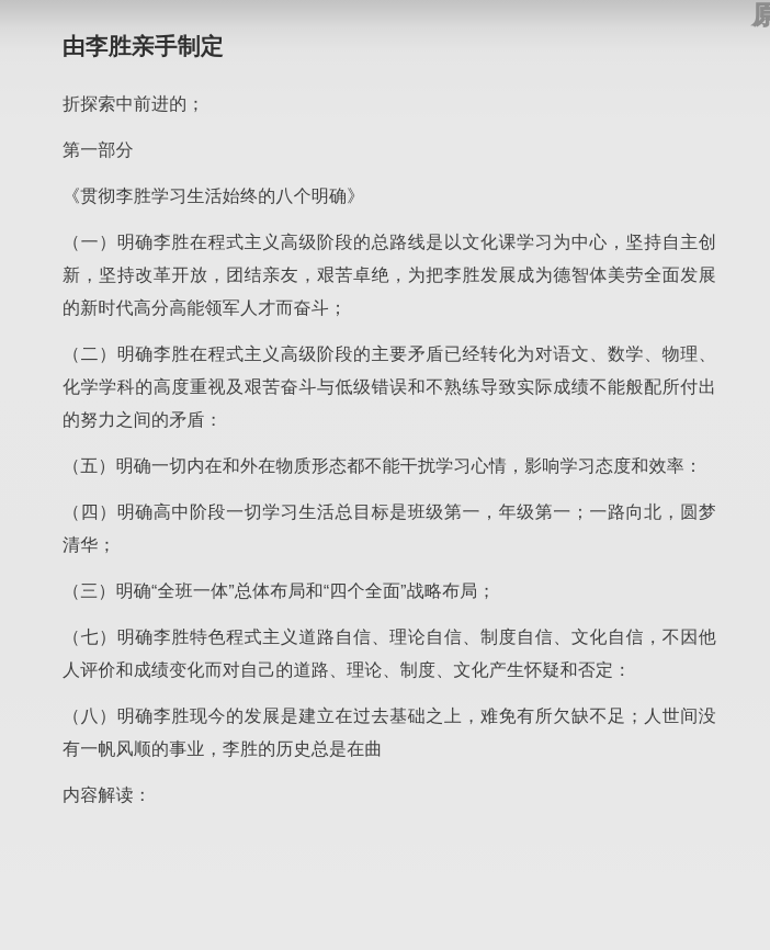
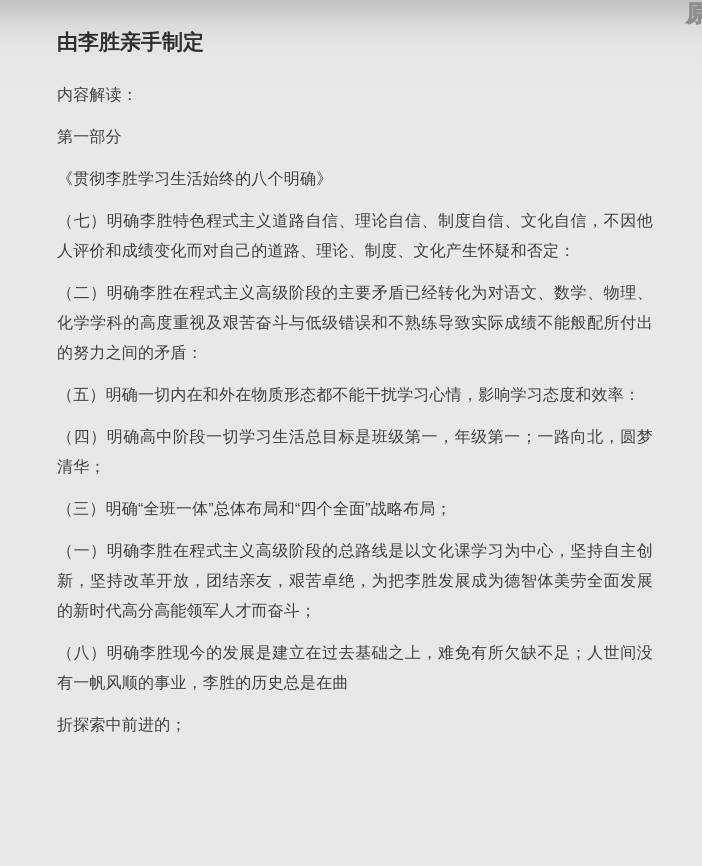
  原
  由李胜亲手制定
- 折探索中前进的；
+ 内容解读：
  第一部分
  《贯彻李胜学习生活始终的八个明确》
- （一）明确李胜在程式主义高级阶段的总路线是以文化课学习为中心，坚持自主创新，坚持改革开放，团结亲友，艰苦卓绝，为把李胜发展成为德智体美劳全面发展的新时代高分高能领军人才而奋斗；
+ （七）明确李胜特色程式主义道路自信、理论自信、制度自信、文化自信，不因他人评价和成绩变化而对自己的道路、理论、制度、文化产生怀疑和否定：
  （二）明确李胜在程式主义高级阶段的主要矛盾已经转化为对语文、数学、物理、化学学科的高度重视及艰苦奋斗与低级错误和不熟练导致实际成绩不能般配所付出的努力之间的矛盾：
  （五）明确一切内在和外在物质形态都不能干扰学习心情，影响学习态度和效率：
  （四）明确高中阶段一切学习生活总目标是班级第一，年级第一；一路向北，圆梦清华；
  （三）明确“全班一体”总体布局和“四个全面”战略布局；
- （七）明确李胜特色程式主义道路自信、理论自信、制度自信、文化自信，不因他人评价和成绩变化而对自己的道路、理论、制度、文化产生怀疑和否定：
+ （一）明确李胜在程式主义高级阶段的总路线是以文化课学习为中心，坚持自主创新，坚持改革开放，团结亲友，艰苦卓绝，为把李胜发展成为德智体美劳全面发展的新时代高分高能领军人才而奋斗；
  （八）明确李胜现今的发展是建立在过去基础之上，难免有所欠缺不足；人世间没有一帆风顺的事业，李胜的历史总是在曲
- 内容解读：
+ 折探索中前进的；
